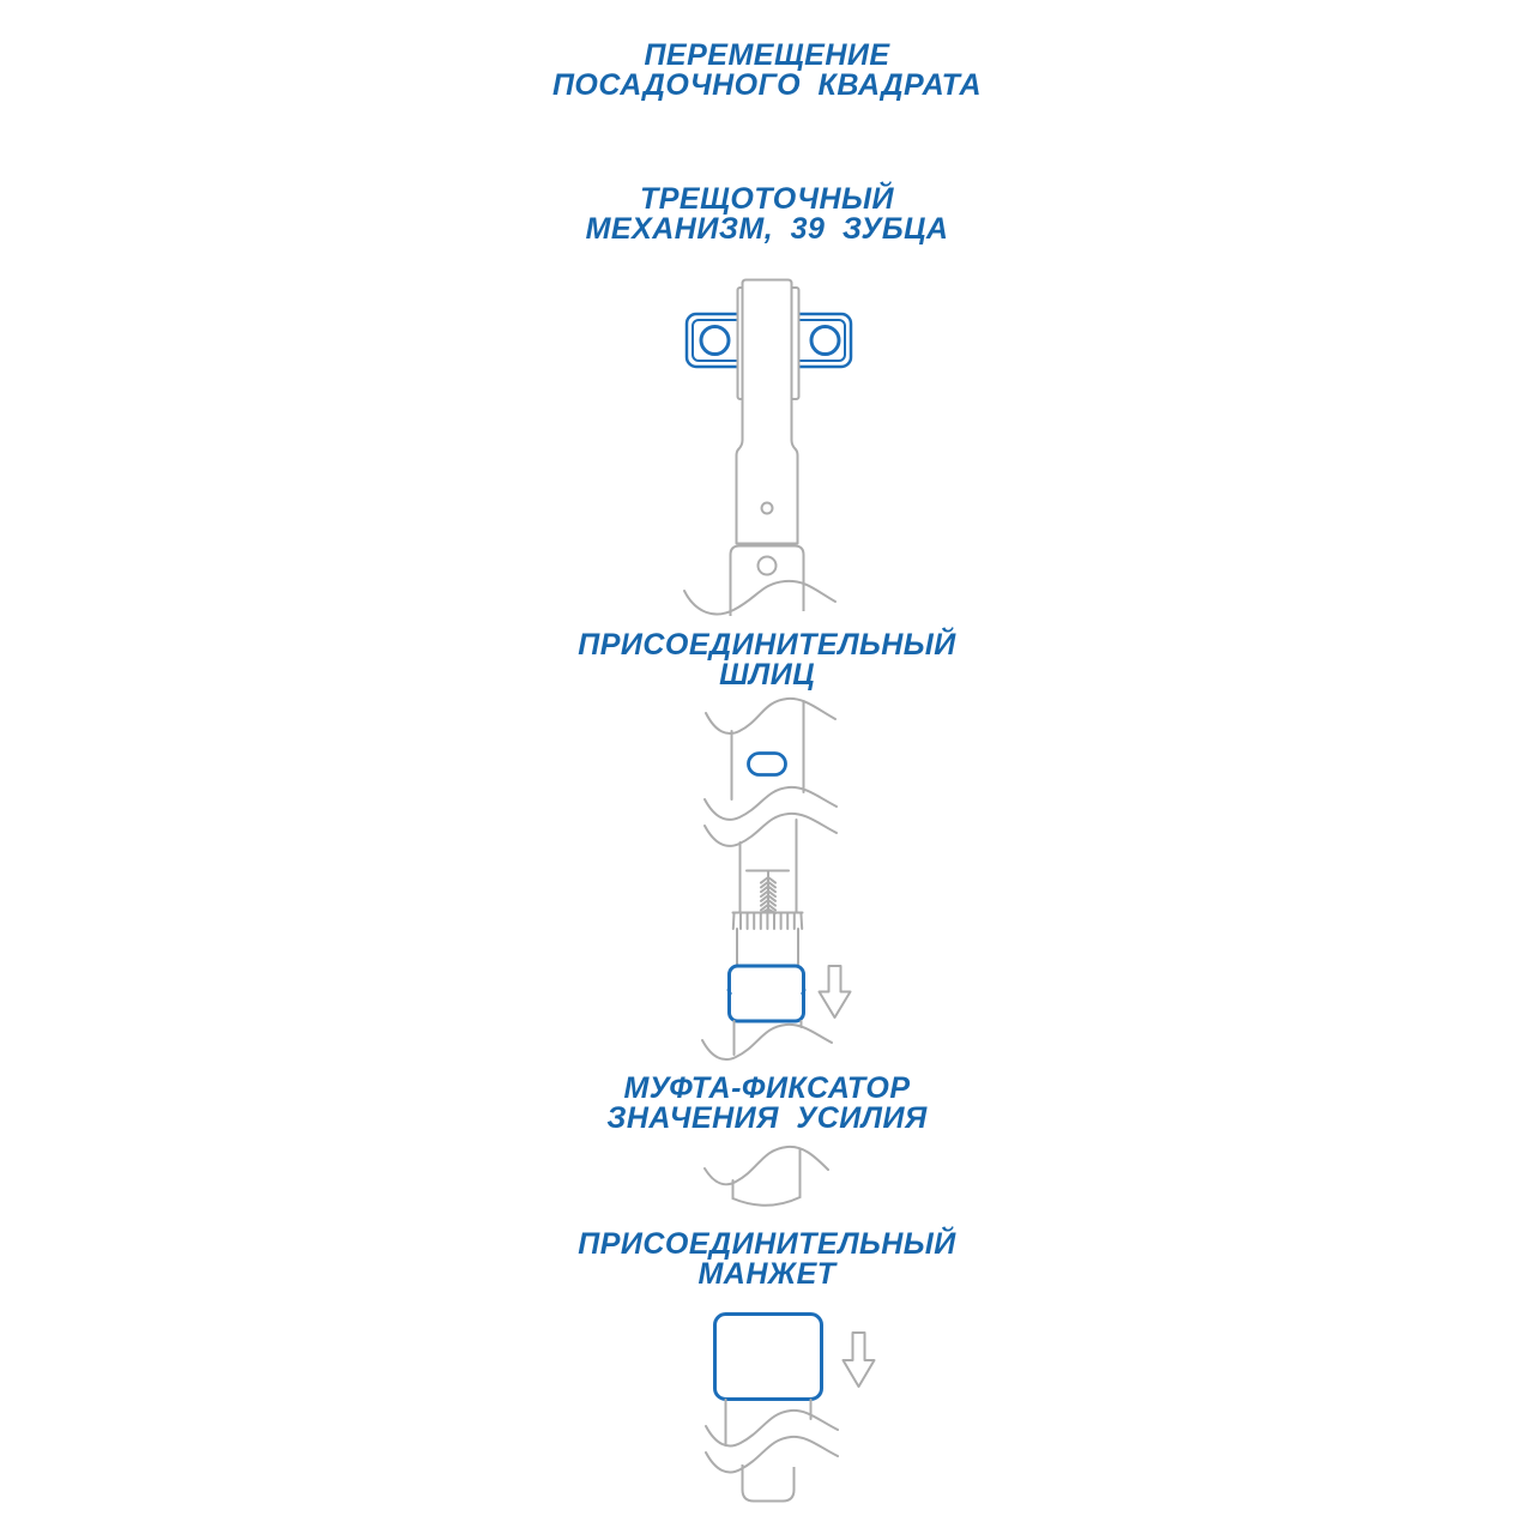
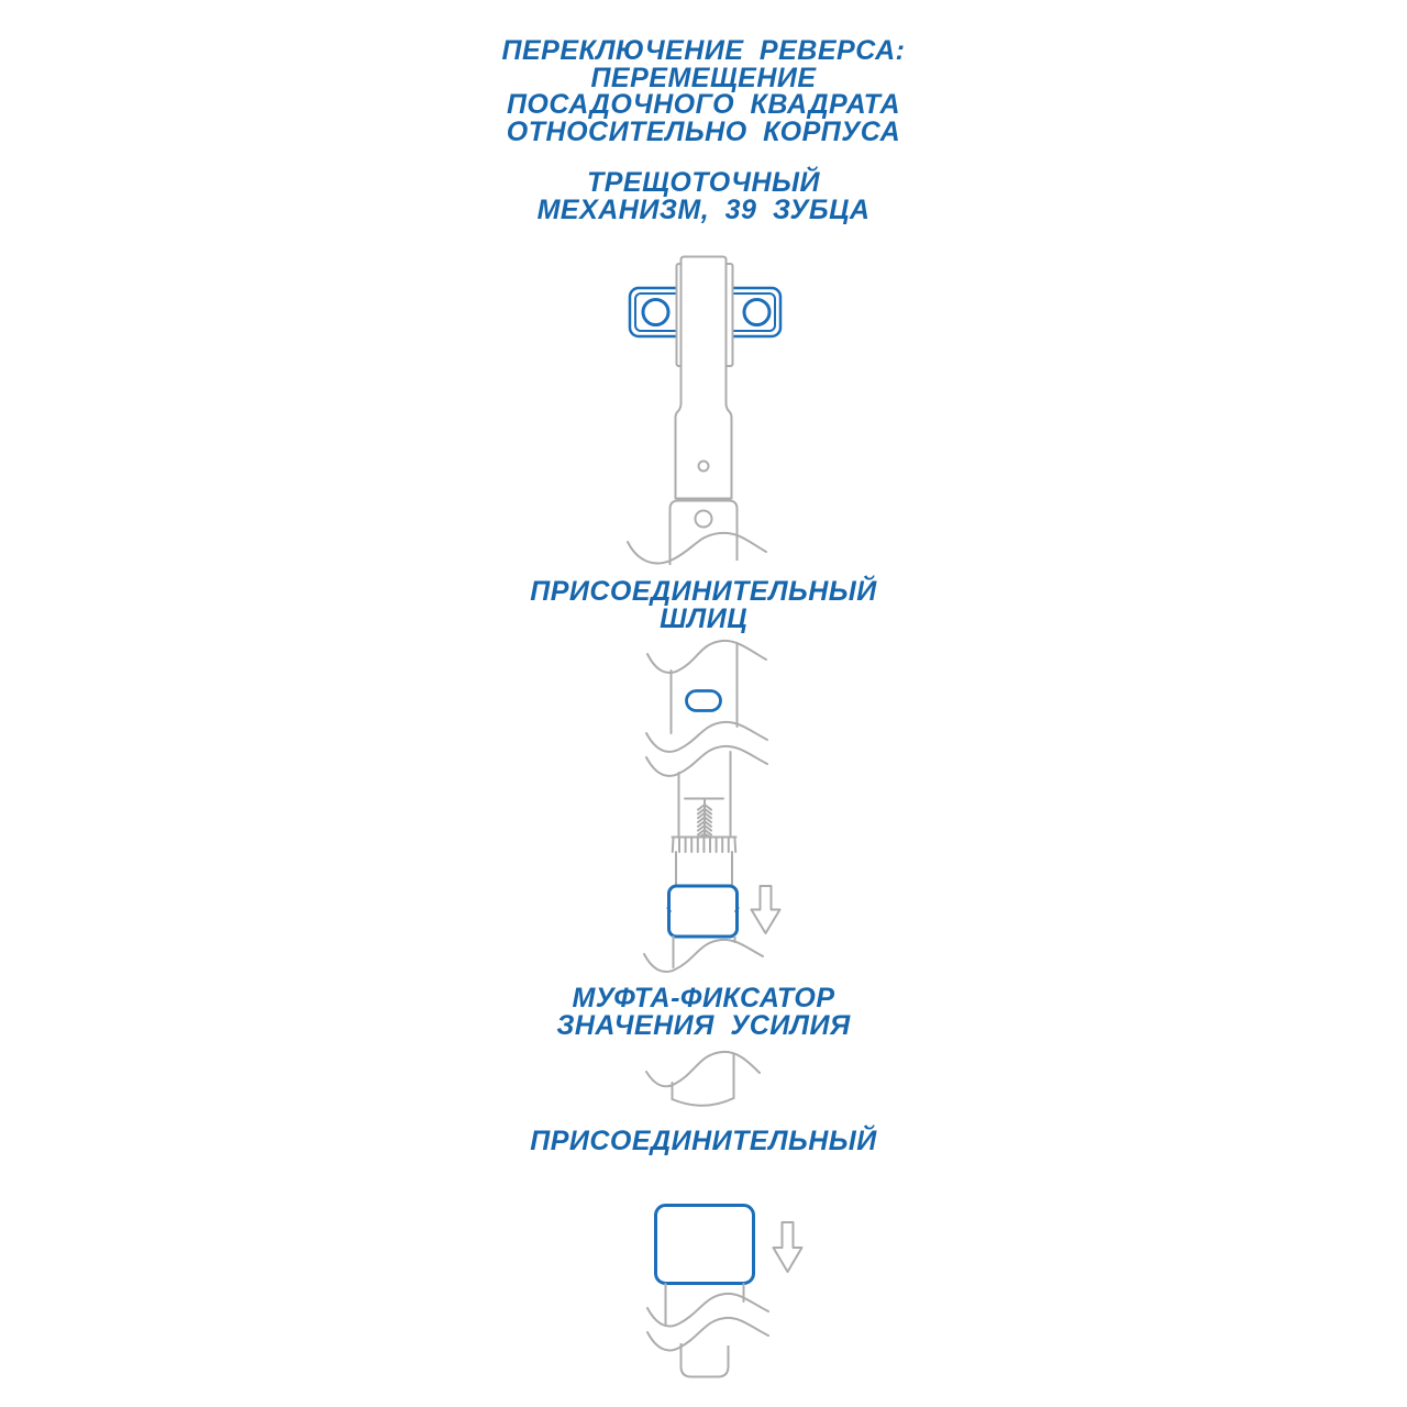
+ ПЕРЕКЛЮЧЕНИЕ РЕВЕРСА:
  ПЕРЕМЕЩЕНИЕ
  ПОСАДОЧНОГО КВАДРАТА
+ ОТНОСИТЕЛЬНО КОРПУСА
  ТРЕЩОТОЧНЫЙ
  МЕХАНИЗМ, 39 ЗУБЦА
  ПРИСОЕДИНИТЕЛЬНЫЙ
  ШЛИЦ
  МУФТА-ФИКСАТОР
  ЗНАЧЕНИЯ УСИЛИЯ
  ПРИСОЕДИНИТЕЛЬНЫЙ
- МАНЖЕТ
